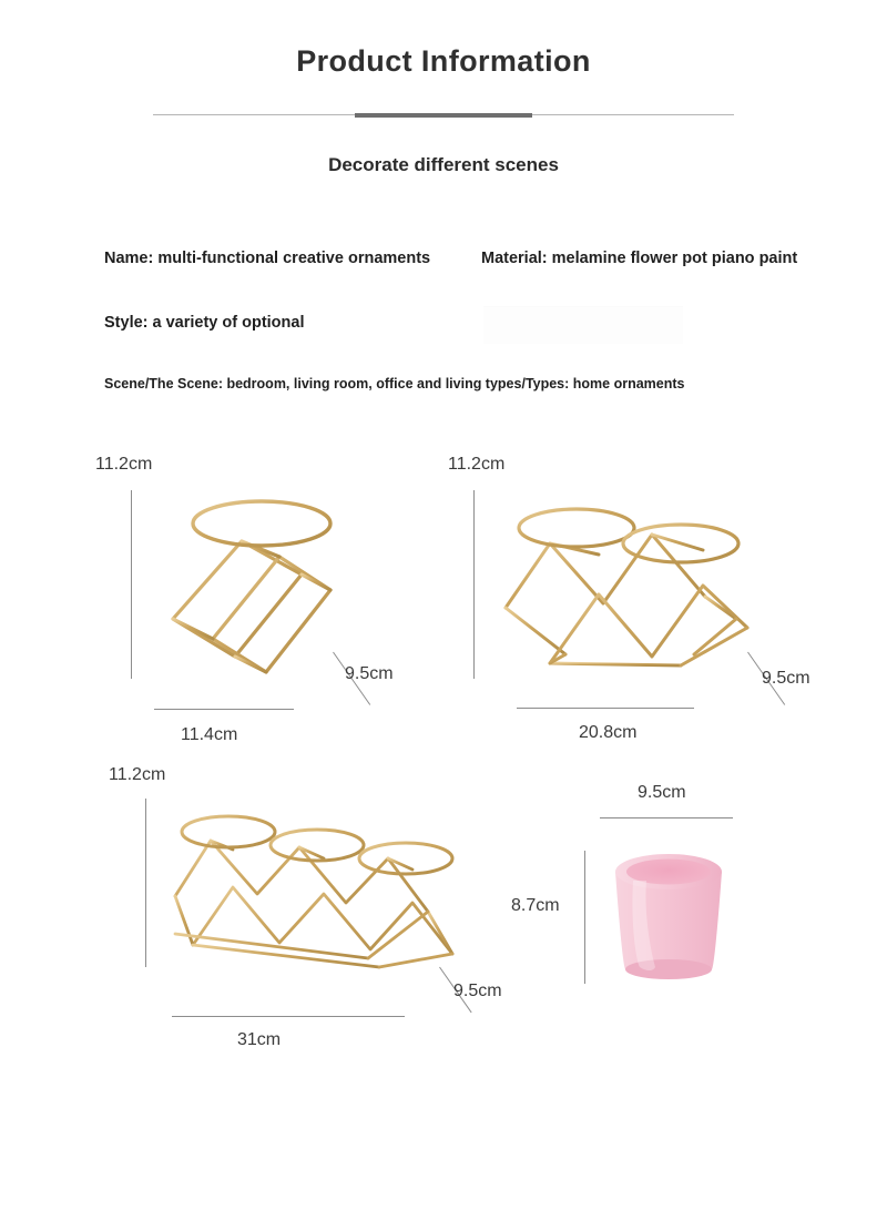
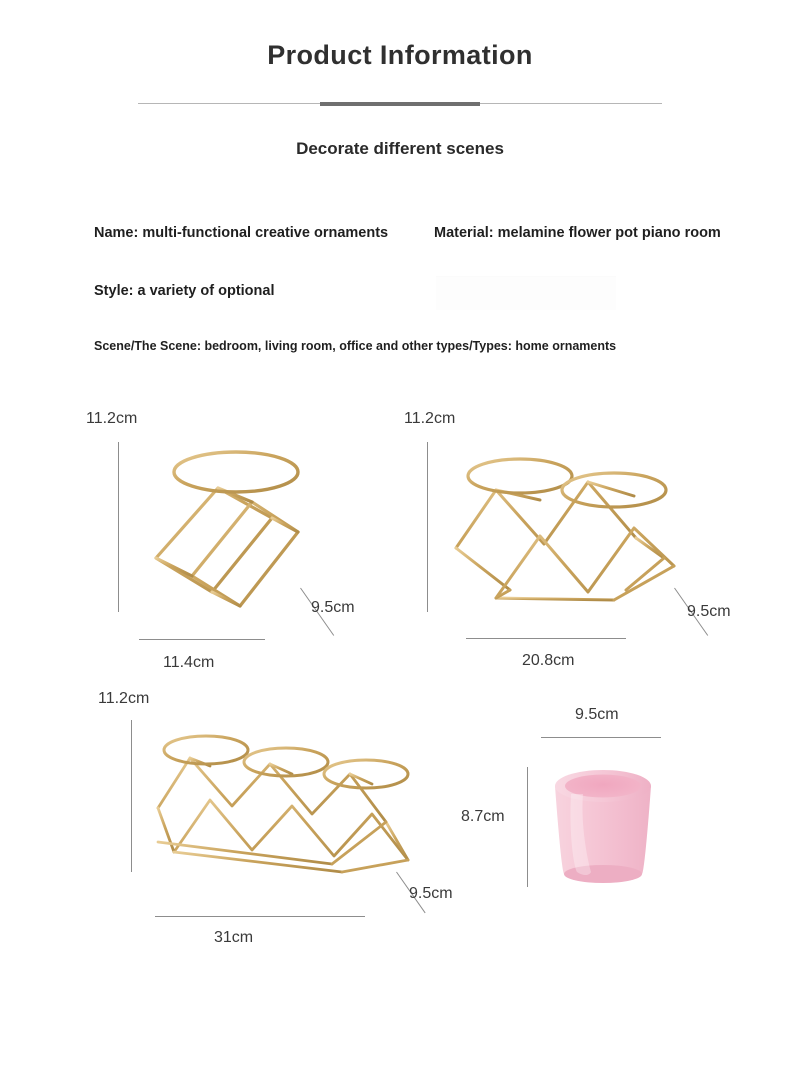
  Product Information
  Decorate different scenes
  Name: multi-functional creative ornaments
- Material: melamine flower pot piano paint
+ Material: melamine flower pot piano room
  Style: a variety of optional
- Scene/The Scene: bedroom, living room, office and living types/Types: home ornaments
+ Scene/The Scene: bedroom, living room, office and other types/Types: home ornaments
  11.2cm
  9.5cm
  11.4cm
  11.2cm
  9.5cm
  20.8cm
  11.2cm
  9.5cm
  31cm
  9.5cm
  8.7cm
